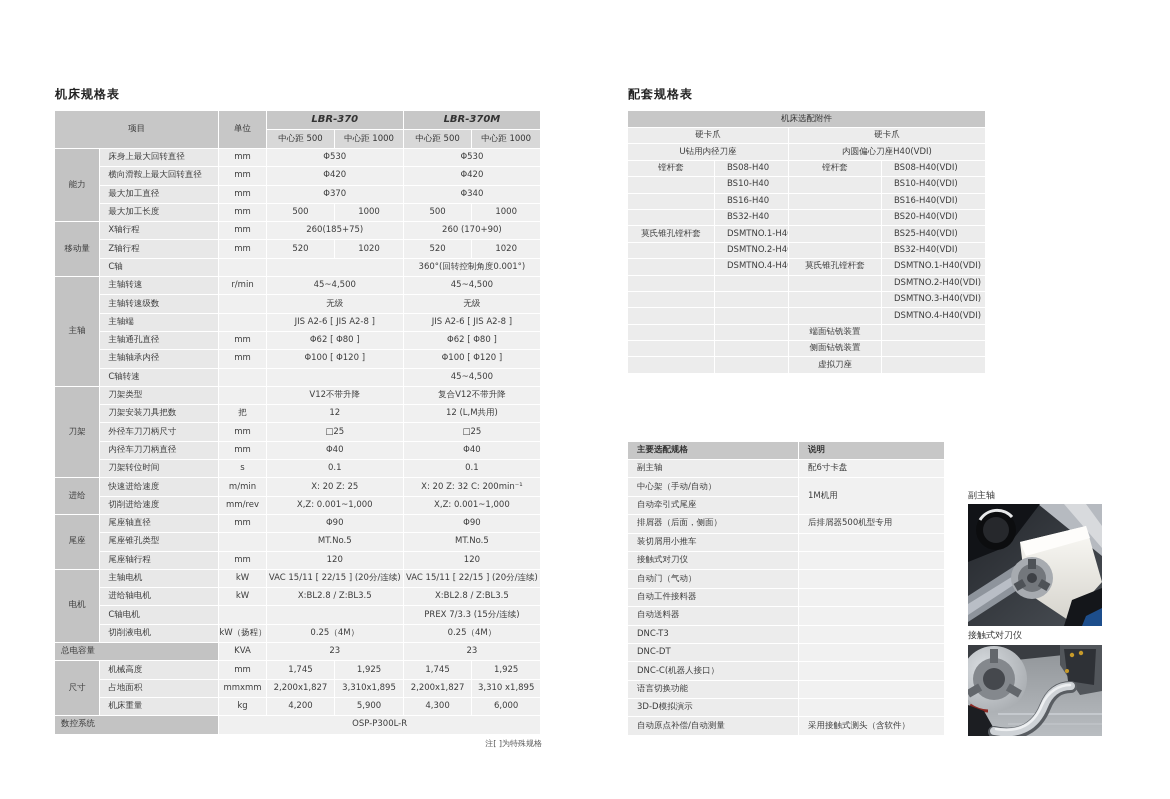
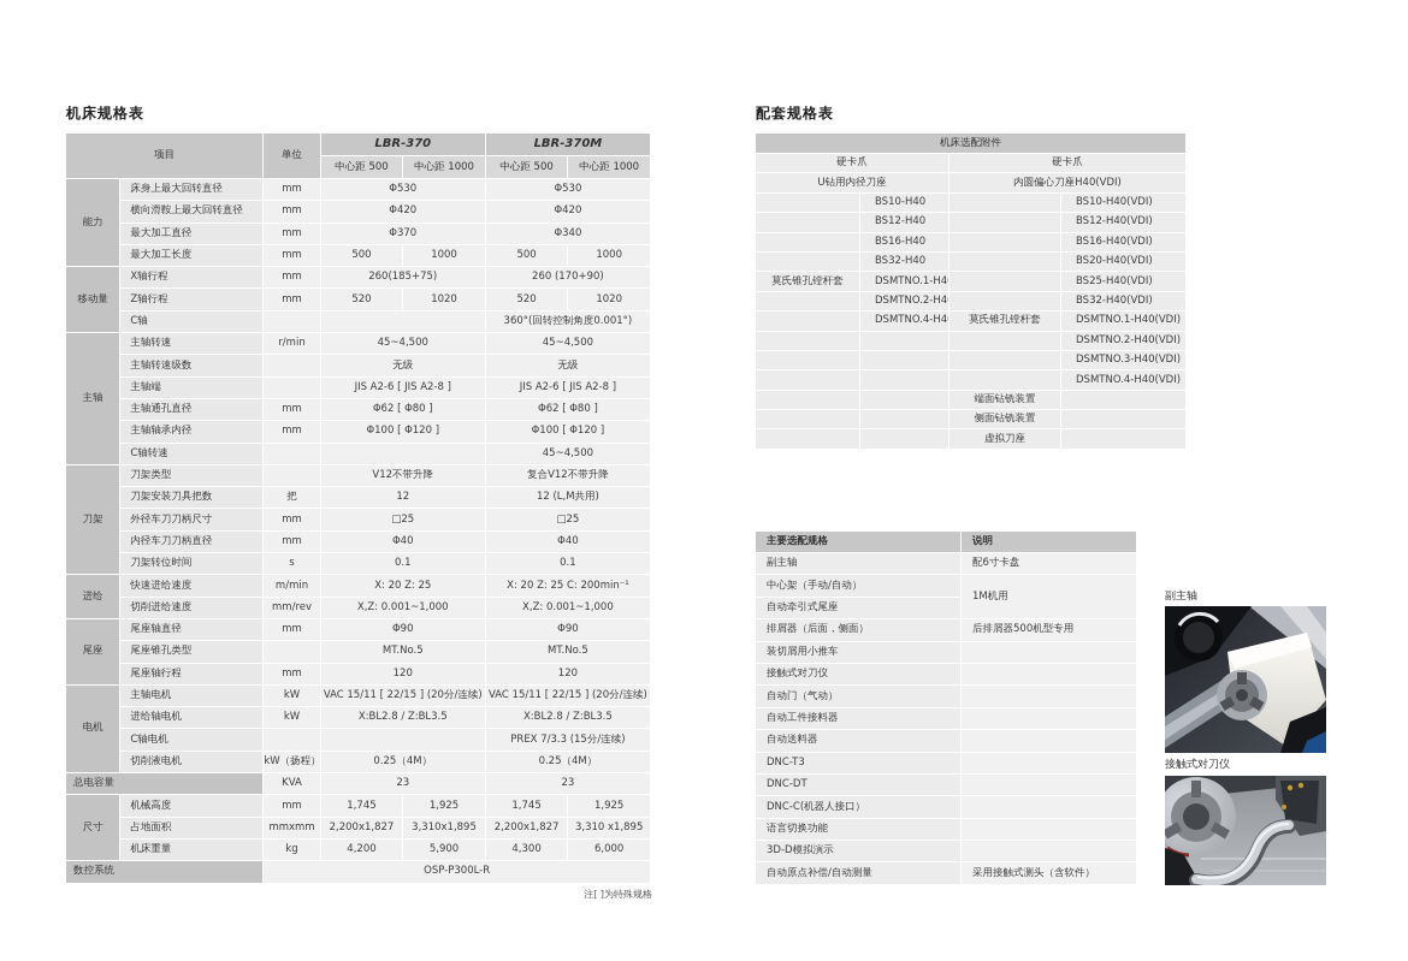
  机床规格表
  项目	单位	LBR-370	LBR-370M
  中心距 500	中心距 1000	中心距 500	中心距 1000
  能力	床身上最大回转直径	mm	Φ530	Φ530
  横向滑鞍上最大回转直径	mm	Φ420	Φ420
  最大加工直径	mm	Φ370	Φ340
  最大加工长度	mm	500	1000	500	1000
  移动量	X轴行程	mm	260(185+75)	260 (170+90)
  Z轴行程	mm	520	1020	520	1020
  C轴			360°(回转控制角度0.001°)
  主轴	主轴转速	r/min	45~4,500	45~4,500
  主轴转速级数		无级	无级
  主轴端		JIS A2-6 [ JIS A2-8 ]	JIS A2-6 [ JIS A2-8 ]
  主轴通孔直径	mm	Φ62 [ Φ80 ]	Φ62 [ Φ80 ]
  主轴轴承内径	mm	Φ100 [ Φ120 ]	Φ100 [ Φ120 ]
  C轴转速			45~4,500
  刀架	刀架类型		V12不带升降	复合V12不带升降
  刀架安装刀具把数	把	12	12 (L,M共用)
  外径车刀刀柄尺寸	mm	□25	□25
  内径车刀刀柄直径	mm	Φ40	Φ40
  刀架转位时间	s	0.1	0.1
- 进给	快速进给速度	m/min	X: 20 Z: 25	X: 20 Z: 32 C: 200min⁻¹
+ 进给	快速进给速度	m/min	X: 20 Z: 25	X: 20 Z: 25 C: 200min⁻¹
  切削进给速度	mm/rev	X,Z: 0.001~1,000	X,Z: 0.001~1,000
  尾座	尾座轴直径	mm	Φ90	Φ90
  尾座锥孔类型		MT.No.5	MT.No.5
  尾座轴行程	mm	120	120
  电机	主轴电机	kW	VAC 15/11 [ 22/15 ] (20分/连续)	VAC 15/11 [ 22/15 ] (20分/连续)
  进给轴电机	kW	X:BL2.8 / Z:BL3.5	X:BL2.8 / Z:BL3.5
  C轴电机			PREX 7/3.3 (15分/连续)
  切削液电机	kW（扬程）	0.25（4M）	0.25（4M）
  总电容量	KVA	23	23
  尺寸	机械高度	mm	1,745	1,925	1,745	1,925
  占地面积	mmxmm	2,200x1,827	3,310x1,895	2,200x1,827	3,310 x1,895
  机床重量	kg	4,200	5,900	4,300	6,000
  数控系统	OSP-P300L-R
  注[ ]为特殊规格
  配套规格表
  机床选配附件
  硬卡爪	硬卡爪
  U钻用内径刀座	内圆偏心刀座H40(VDI)
- 镗杆套	BS08-H40	镗杆套	BS08-H40(VDI)
  	BS10-H40		BS10-H40(VDI)
+ 	BS12-H40		BS12-H40(VDI)
  	BS16-H40		BS16-H40(VDI)
  	BS32-H40		BS20-H40(VDI)
  莫氏锥孔镗杆套	DSMTNO.1-H4		BS25-H40(VDI)
  	DSMTNO.2-H4		BS32-H40(VDI)
  	DSMTNO.4-H4	莫氏锥孔镗杆套	DSMTNO.1-H40(VDI)
  			DSMTNO.2-H40(VDI)
  			DSMTNO.3-H40(VDI)
  			DSMTNO.4-H40(VDI)
  		端面钻铣装置
  		侧面钻铣装置
  		虚拟刀座
  主要选配规格	说明
  副主轴	配6寸卡盘
  中心架（手动/自动）	1M机用
  自动牵引式尾座
  排屑器（后面，侧面）	后排屑器500机型专用
  装切屑用小推车
  接触式对刀仪
  自动门（气动）
  自动工件接料器
  自动送料器
  DNC-T3
  DNC-DT
  DNC-C(机器人接口）
  语言切换功能
  3D-D模拟演示
  自动原点补偿/自动测量	采用接触式测头（含软件）
  副主轴
  接触式对刀仪
